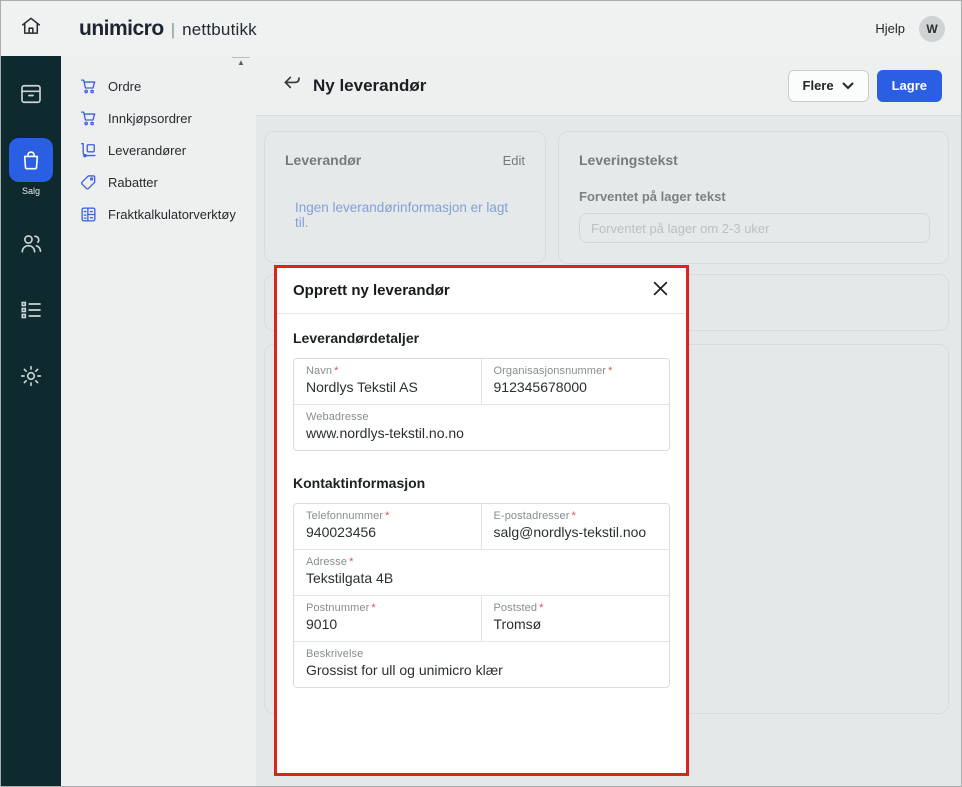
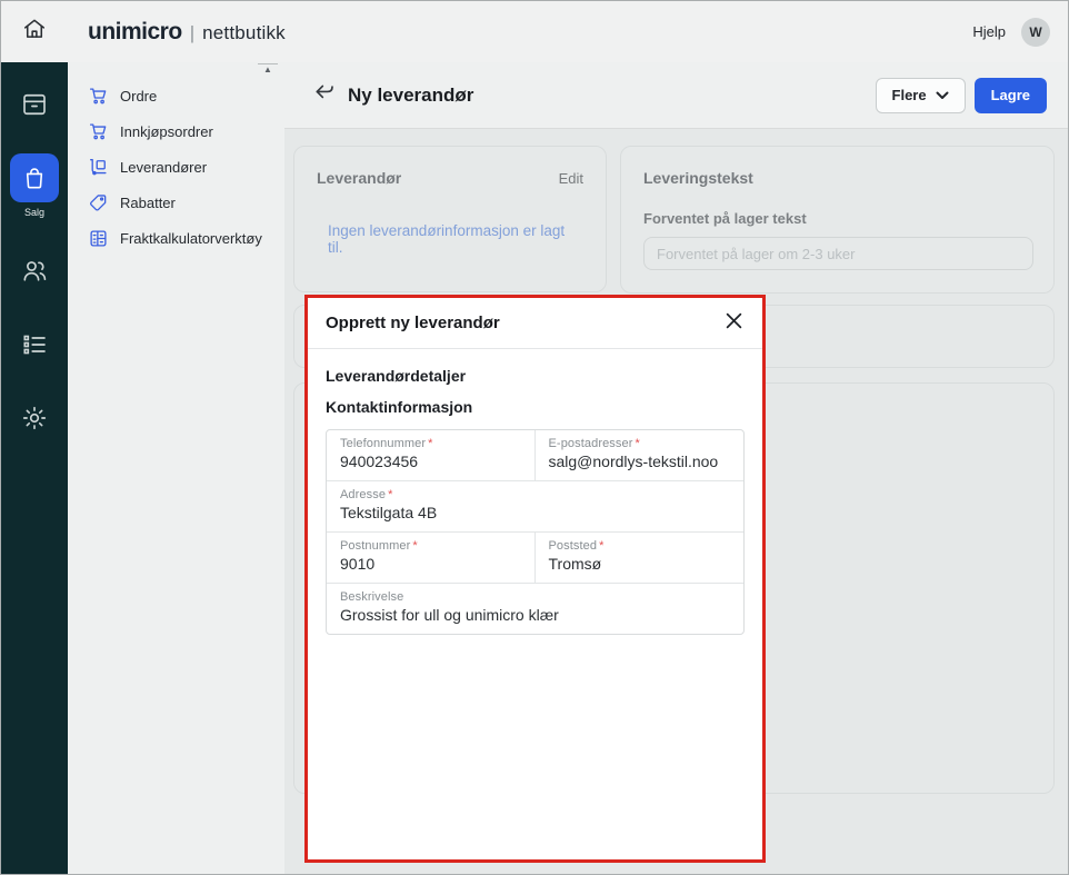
  unimicro
  |
  nettbutikk
  Hjelp
  W
  Salg
  ▲
  Ordre
  Innkjøpsordrer
  Leverandører
  Rabatter
  Fraktkalkulatorverktøy
  Ny leverandør
  Flere
  Lagre
  Leverandør
  Edit
  Ingen leverandørinformasjon er lagt til.
  Leveringstekst
  Forventet på lager tekst
  Forventet på lager om 2-3 uker
  Opprett ny leverandør
  Leverandørdetaljer
- Navn *
- Nordlys Tekstil AS
- Organisasjonsnummer *
- 912345678000
- Webadresse
- www.nordlys-tekstil.no.no
  Kontaktinformasjon
  Telefonnummer *
  940023456
  E-postadresser *
  salg@nordlys-tekstil.noo
  Adresse *
  Tekstilgata 4B
  Postnummer *
  9010
  Poststed *
  Tromsø
  Beskrivelse
  Grossist for ull og unimicro klær
